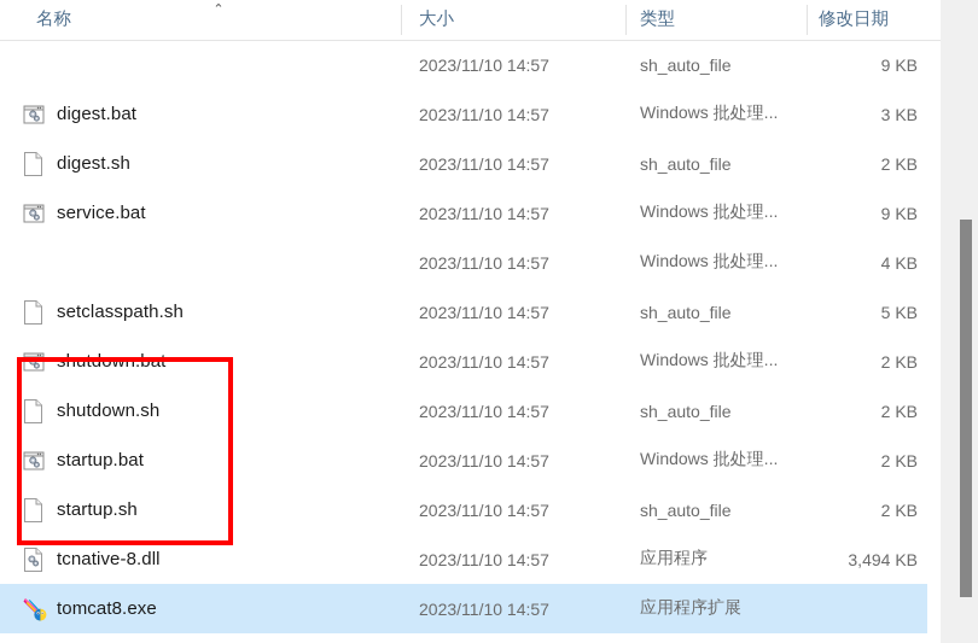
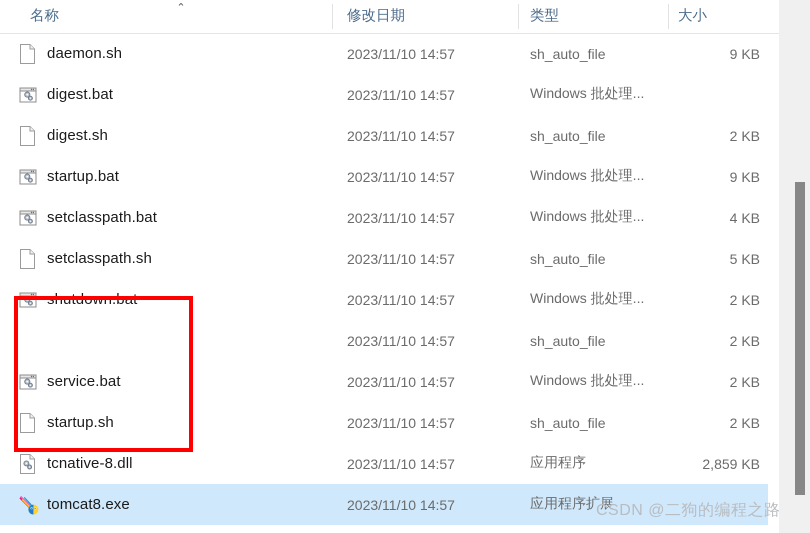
  名称
- 大小
+ 修改日期
  类型
- 修改日期
+ 大小
  ⌃
+ daemon.sh
  2023/11/10 14:57
  sh_auto_file
  9 KB
  digest.bat
  2023/11/10 14:57
  Windows 批处理...
- 3 KB
  digest.sh
  2023/11/10 14:57
  sh_auto_file
  2 KB
- service.bat
+ startup.bat
  2023/11/10 14:57
  Windows 批处理...
  9 KB
+ setclasspath.bat
  2023/11/10 14:57
  Windows 批处理...
  4 KB
  setclasspath.sh
  2023/11/10 14:57
  sh_auto_file
  5 KB
  shutdown.bat
  2023/11/10 14:57
  Windows 批处理...
  2 KB
- shutdown.sh
  2023/11/10 14:57
  sh_auto_file
  2 KB
- startup.bat
+ service.bat
  2023/11/10 14:57
  Windows 批处理...
  2 KB
  startup.sh
  2023/11/10 14:57
  sh_auto_file
  2 KB
  tcnative-8.dll
  2023/11/10 14:57
  应用程序
- 3,494 KB
+ 2,859 KB
  tomcat8.exe
  2023/11/10 14:57
  应用程序扩展
+ CSDN @二狗的编程之路
